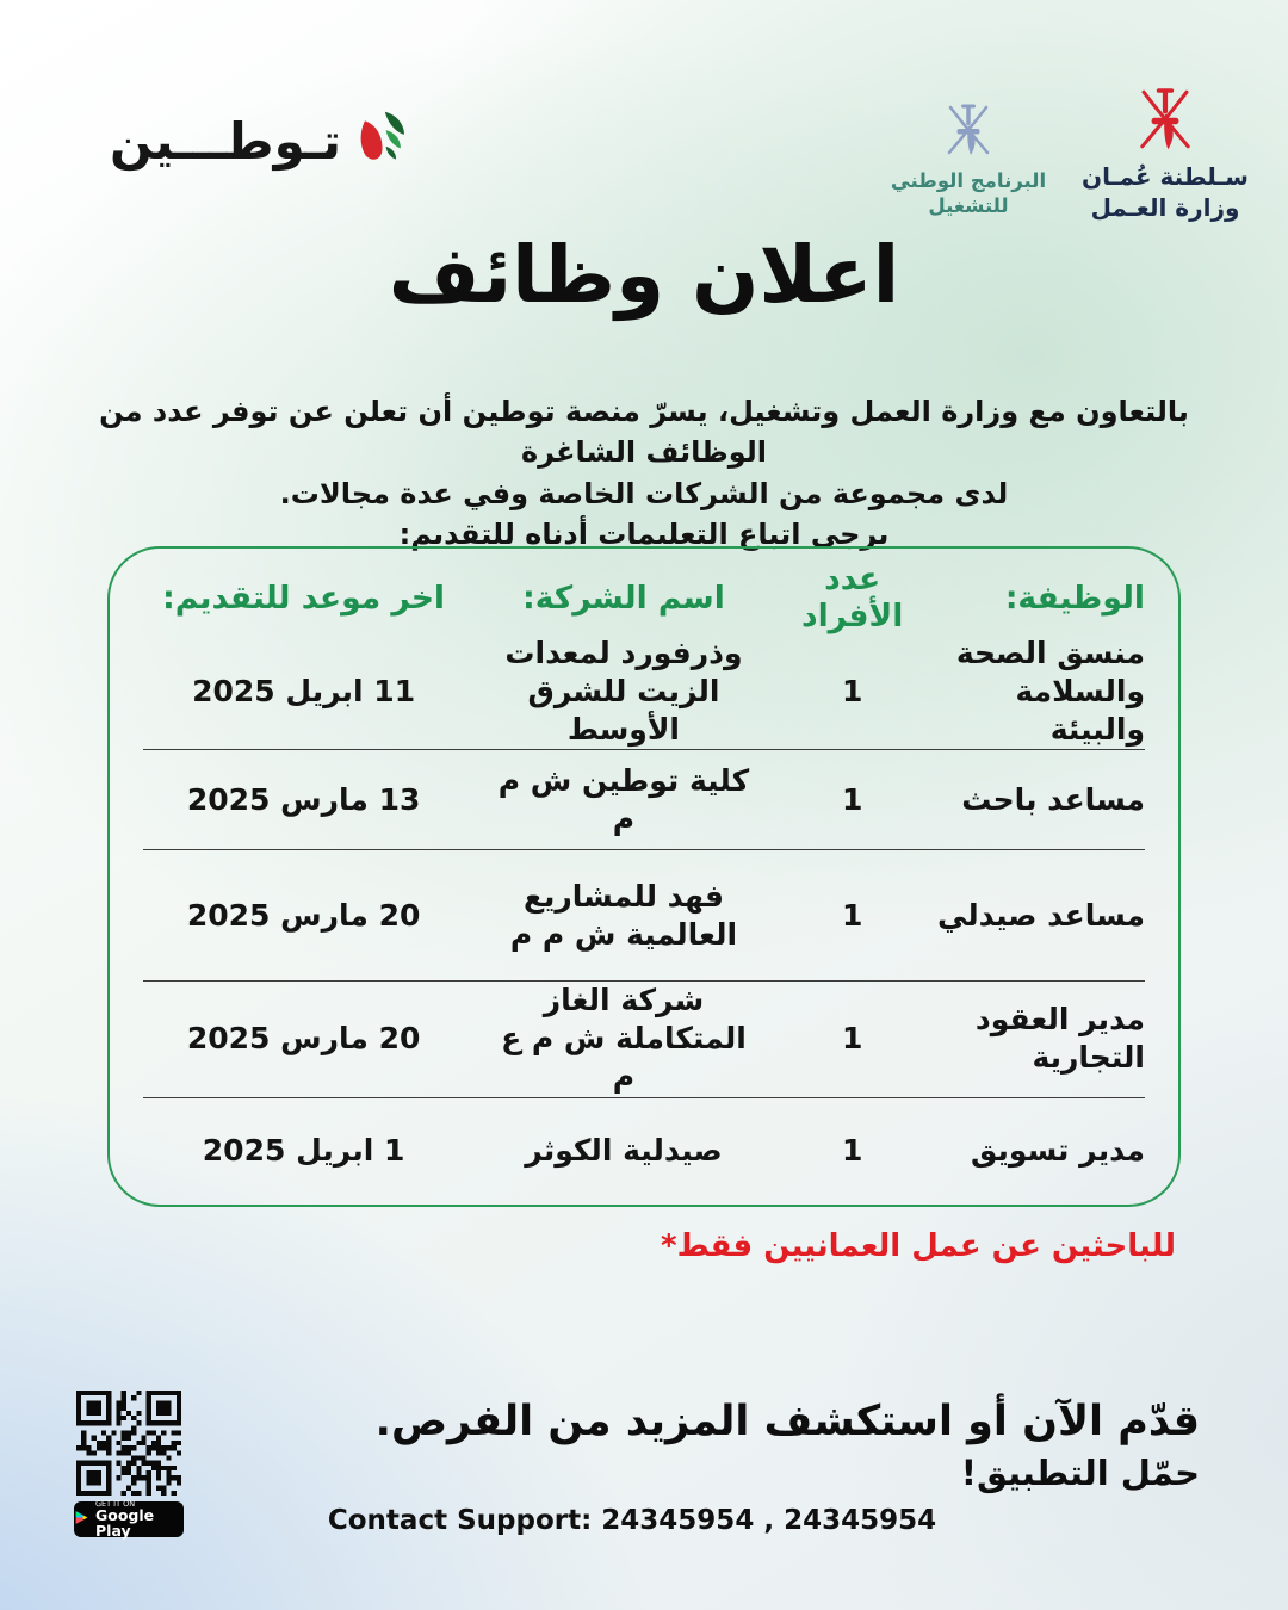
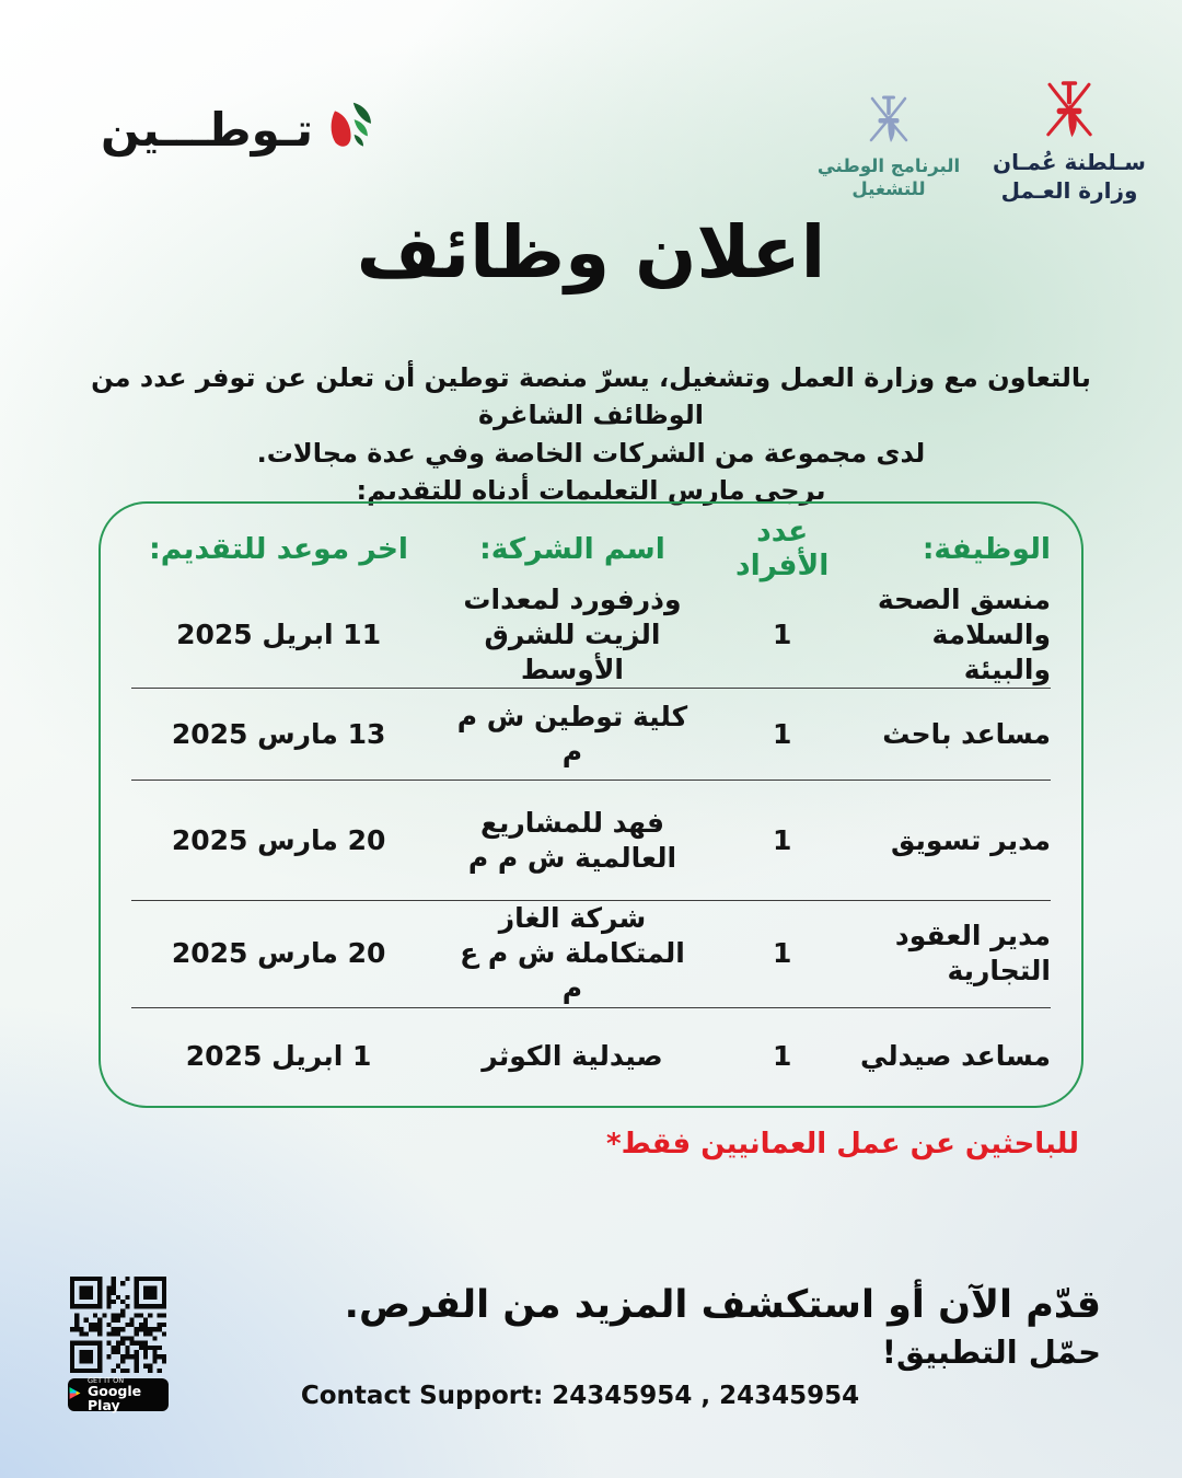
  تـوطـــين
  البرنامج الوطني
  للتشغيل
  سـلطنة عُمـان
  وزارة العـمل
  اعلان وظائف
  بالتعاون مع وزارة العمل وتشغيل، يسرّ منصة توطين أن تعلن عن توفر عدد من الوظائف الشاغرة
  لدى مجموعة من الشركات الخاصة وفي عدة مجالات.
- يرجى اتباع التعليمات أدناه للتقديم:
+ يرجى مارس التعليمات أدناه للتقديم:
  الوظيفة:
  عدد الأفراد
  اسم الشركة:
  اخر موعد للتقديم:
  منسق الصحة والسلامة والبيئة
  1
  وذرفورد لمعدات الزيت للشرق الأوسط
  11 ابريل 2025
  مساعد باحث
  1
  كلية توطين ش م م
  13 مارس 2025
- مساعد صيدلي
+ مدير تسويق
  1
  فهد للمشاريع العالمية ش م م
  20 مارس 2025
  مدير العقود التجارية
  1
  شركة الغاز المتكاملة ش م ع م
  20 مارس 2025
- مدير تسويق
+ مساعد صيدلي
  1
  صيدلية الكوثر
  1 ابريل 2025
  للباحثين عن عمل العمانيين فقط*
  GET IT ON
  Google Play
  قدّم الآن أو استكشف المزيد من الفرص.
  حمّل التطبيق!
  Contact Support: 24345954 , 24345954
